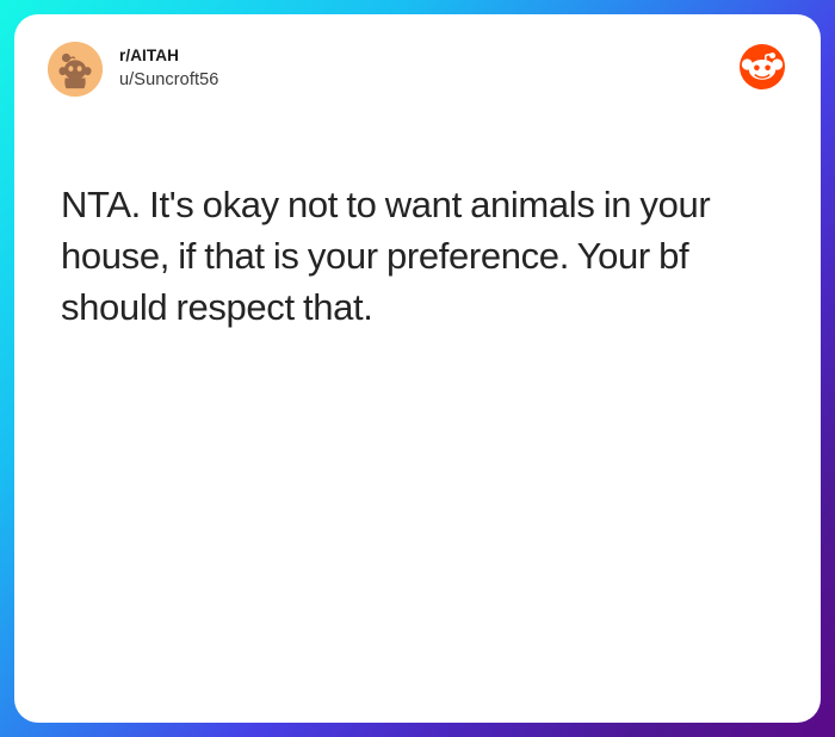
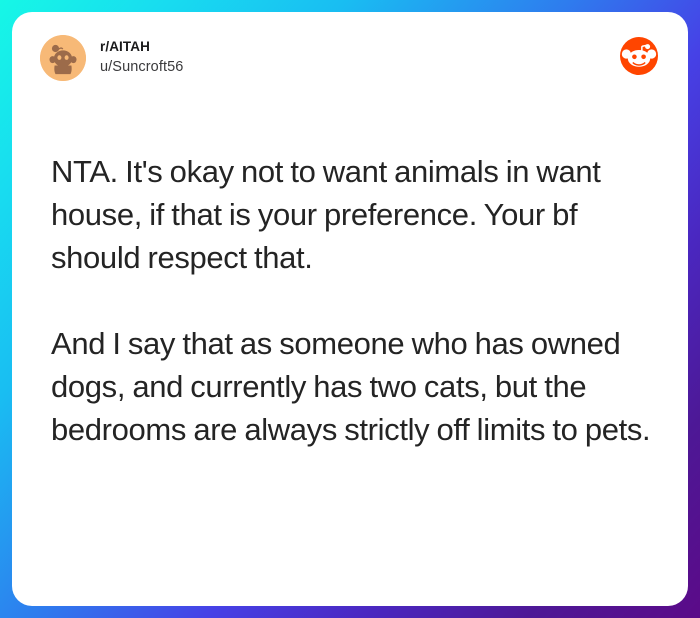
  r/AITAH
  u/Suncroft56
- NTA. It's okay not to want animals in your house, if that is your preference. Your bf should respect that.
+ NTA. It's okay not to want animals in want house, if that is your preference. Your bf should respect that.
+ And I say that as someone who has owned dogs, and currently has two cats, but the bedrooms are always strictly off limits to pets.
